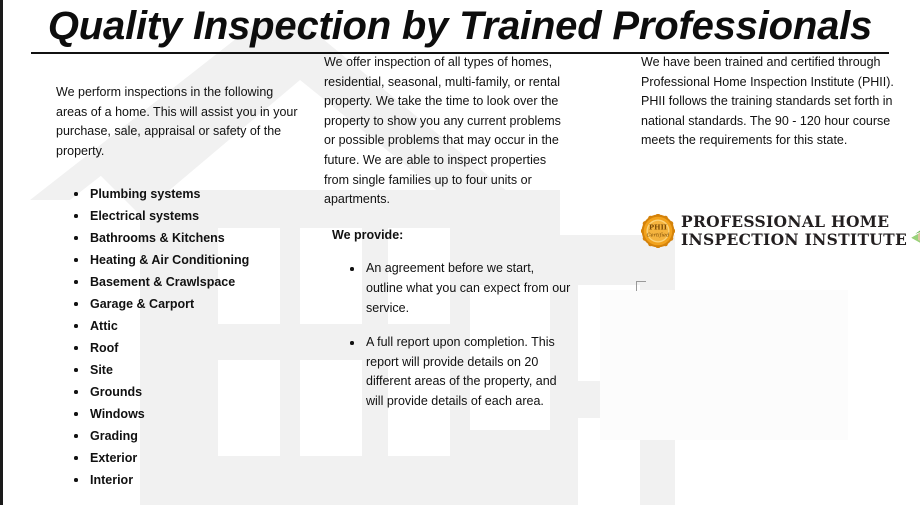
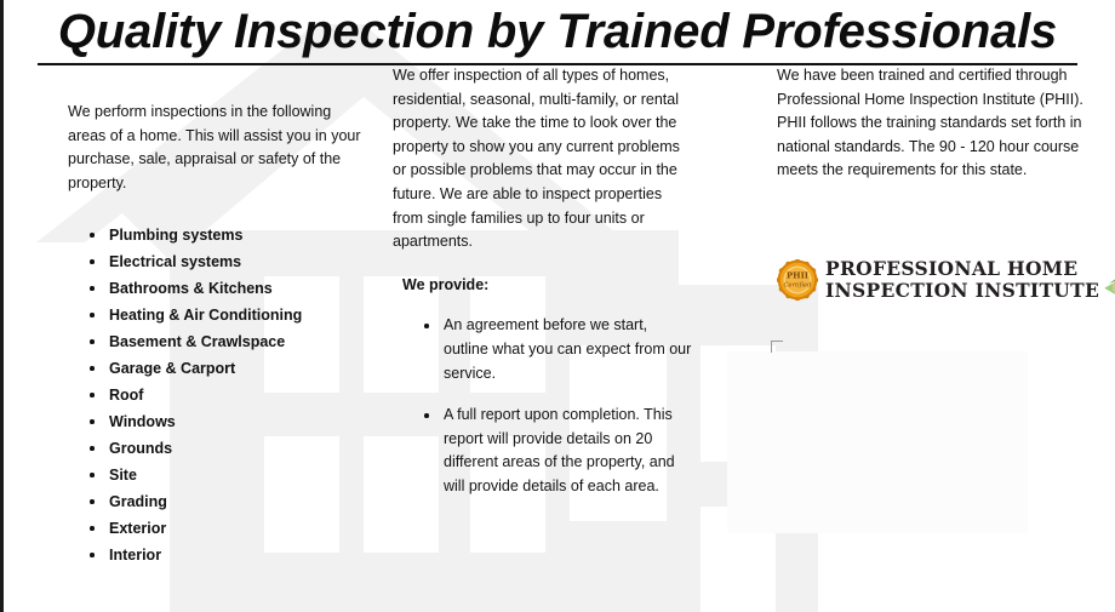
  Quality Inspection by Trained Professionals
  We perform inspections in the following areas of a home. This will assist you in your purchase, sale, appraisal or safety of the property.
  Plumbing systems
  Electrical systems
  Bathrooms & Kitchens
  Heating & Air Conditioning
  Basement & Crawlspace
  Garage & Carport
- Attic
  Roof
- Site
+ Windows
  Grounds
- Windows
+ Site
  Grading
  Exterior
  Interior
  We offer inspection of all types of homes, residential, seasonal, multi-family, or rental property. We take the time to look over the property to show you any current problems or possible problems that may occur in the future. We are able to inspect properties from single families up to four units or apartments.
  We provide:
  An agreement before we start, outline what you can expect from our service.
  A full report upon completion. This report will provide details on 20 different areas of the property, and will provide details of each area.
  We have been trained and certified through Professional Home Inspection Institute (PHII). PHII follows the training standards set forth in national standards. The 90 - 120 hour course meets the requirements for this state.
  PHII
  PROFESSIONAL HOME
  INSPECTION INSTITUTE
